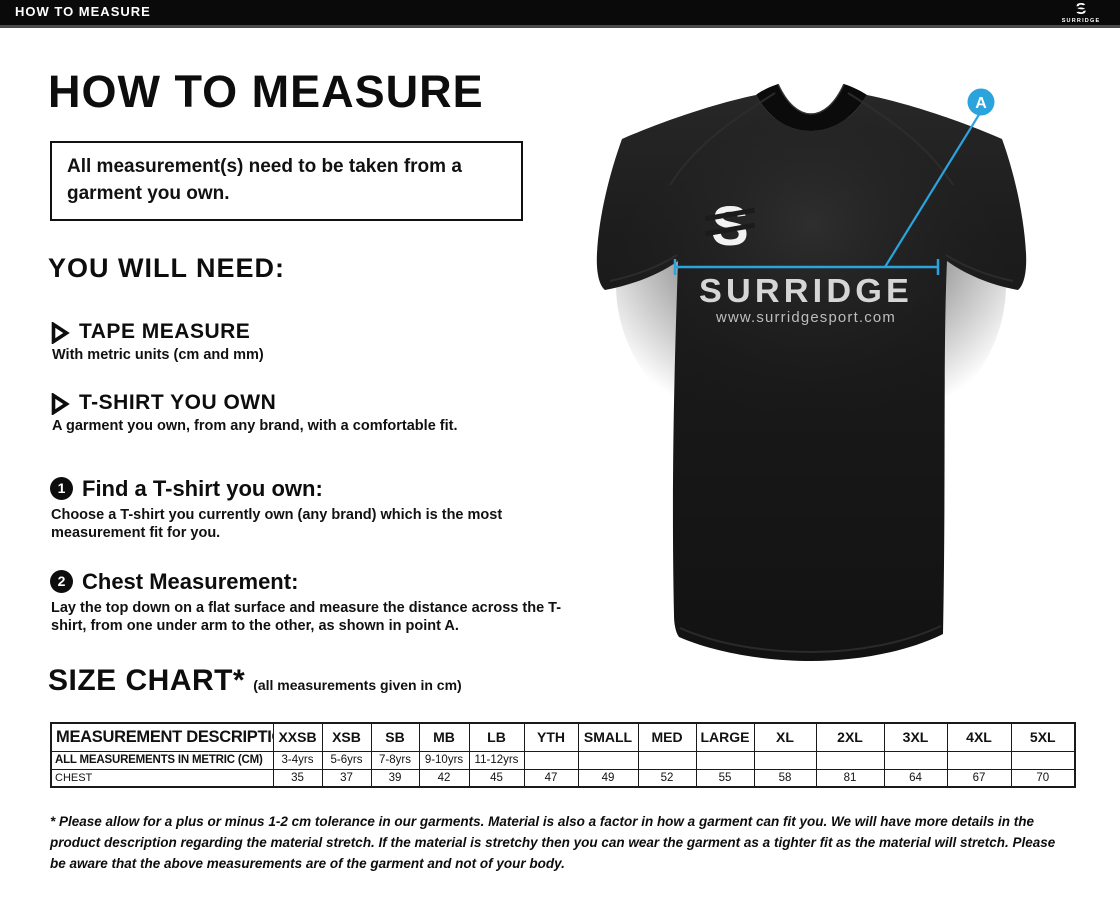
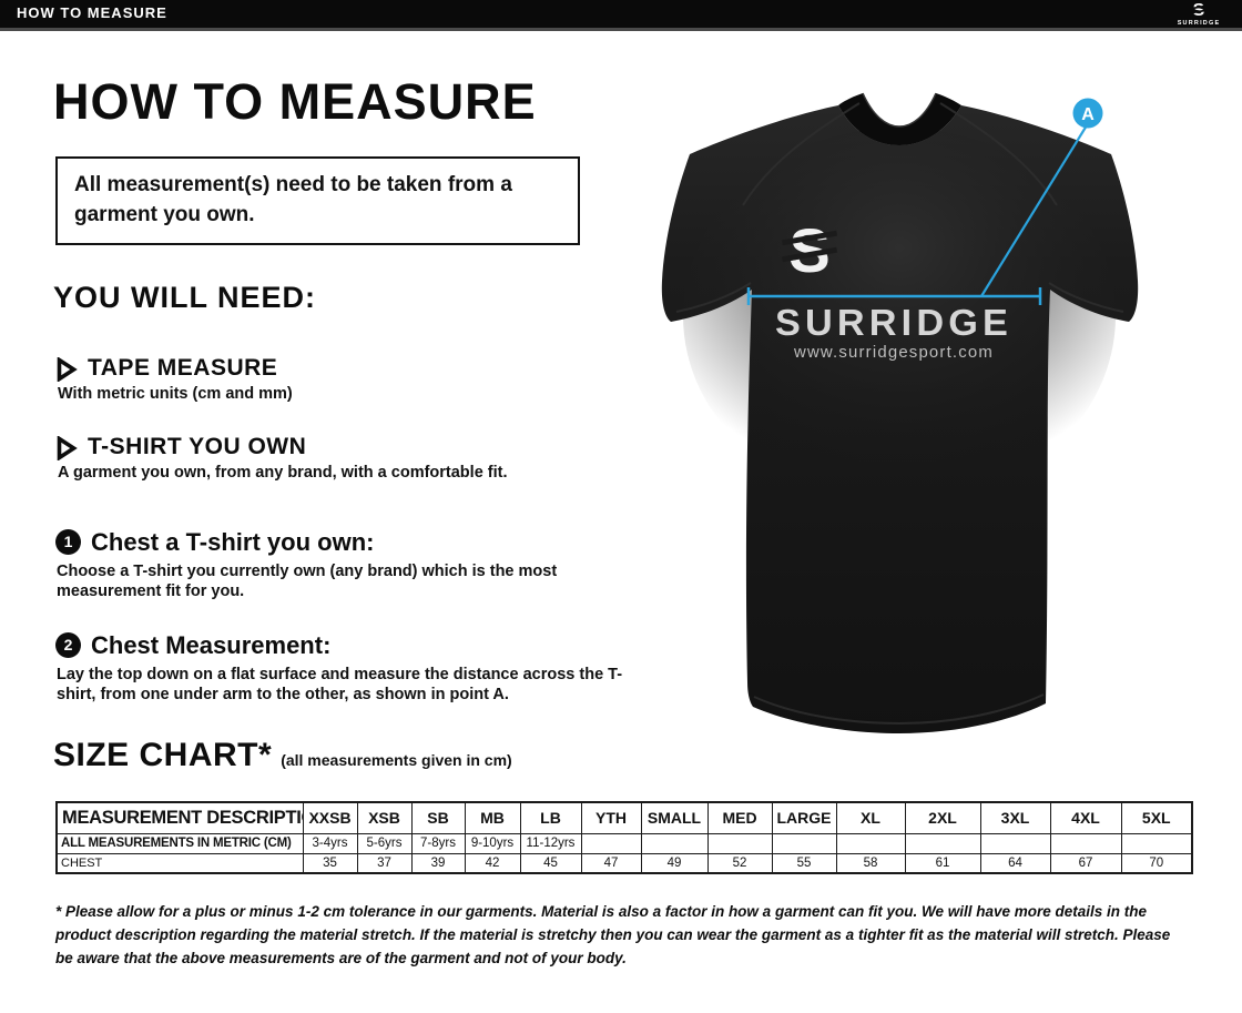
  HOW TO MEASURE
  S
  HOW TO MEASURE
  All measurement(s) need to be taken from a garment you own.
  YOU WILL NEED:
  TAPE MEASURE
  With metric units (cm and mm)
  T-SHIRT YOU OWN
  A garment you own, from any brand, with a comfortable fit.
  1
- Find a T-shirt you own:
+ Chest a T-shirt you own:
  Choose a T-shirt you currently own (any brand) which is the most measurement fit for you.
  2
  Chest Measurement:
  Lay the top down on a flat surface and measure the distance across the T-shirt, from one under arm to the other, as shown in point A.
  SIZE CHART*
  (all measurements given in cm)
  MEASUREMENT DESCRIPTI	XXSB	XSB	SB	MB	LB	YTH	SMALL	MED	LARGE	XL	2XL	3XL	4XL	5XL
  ALL MEASUREMENTS IN METRIC (CM)	3-4yrs	5-6yrs	7-8yrs	9-10yrs	11-12yrs
- CHEST	35	37	39	42	45	47	49	52	55	58	81	64	67	70
+ CHEST	35	37	39	42	45	47	49	52	55	58	61	64	67	70
  * Please allow for a plus or minus 1-2 cm tolerance in our garments. Material is also a factor in how a garment can fit you. We will have more details in the product description regarding the material stretch. If the material is stretchy then you can wear the garment as a tighter fit as the material will stretch. Please be aware that the above measurements are of the garment and not of your body.
  S
  SURRIDGE
  www.surridgesport.com
  A
